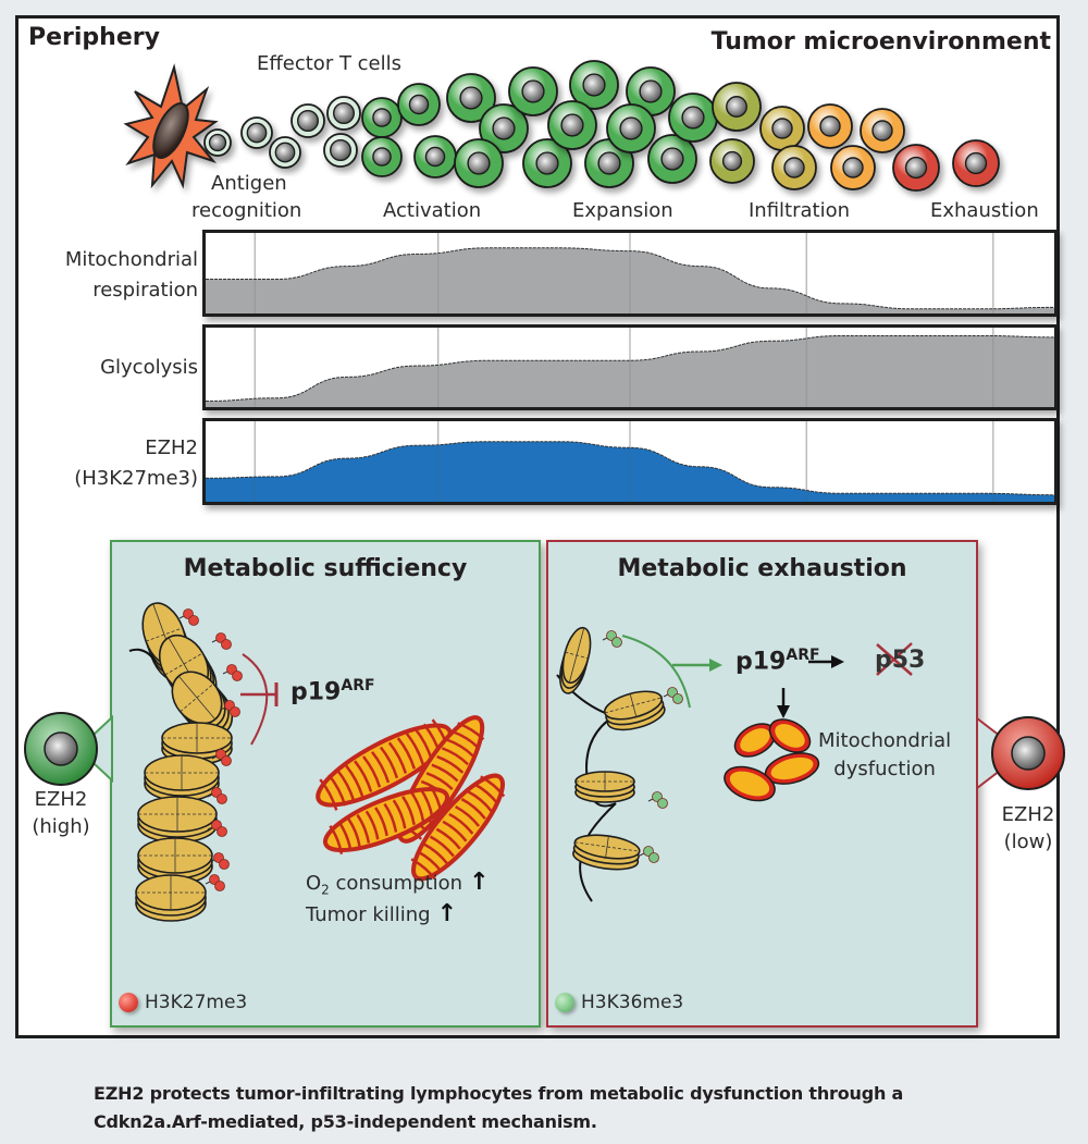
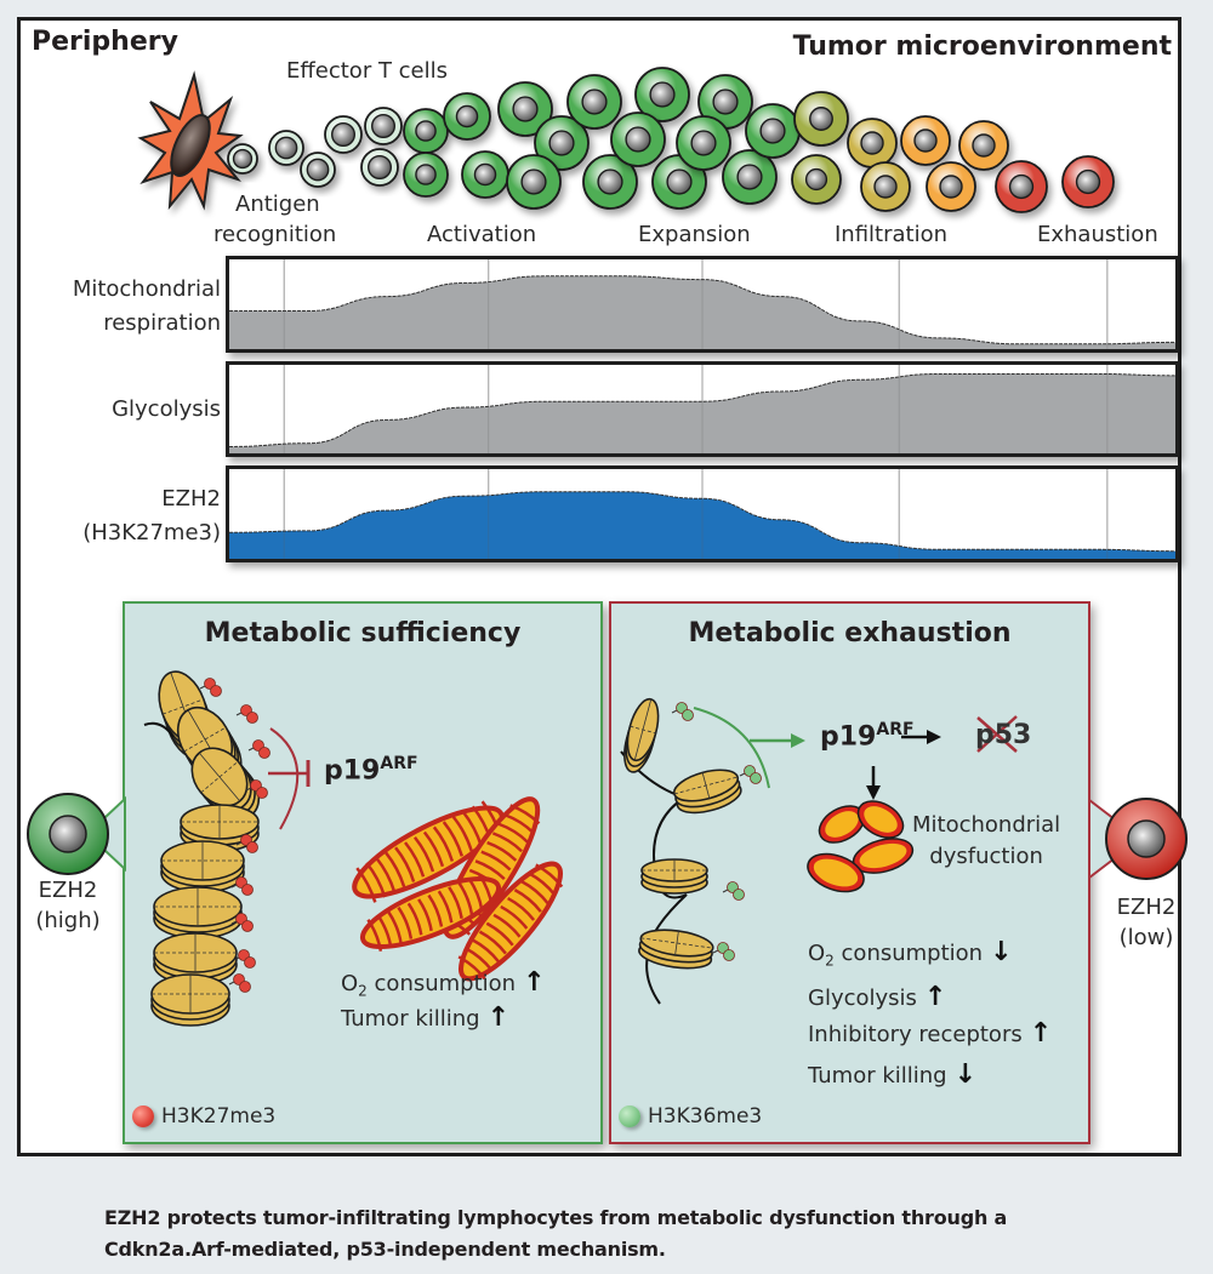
  Periphery
  Tumor microenvironment
  Effector T cells
  Antigen
  recognition
  Activation
  Expansion
  Infiltration
  Exhaustion
  Mitochondrial
  respiration
  Glycolysis
  EZH2
  (H3K27me3)
  Metabolic sufficiency
  p19ARF
  O2 consumption ↑
  Tumor killing ↑
  H3K27me3
  Metabolic exhaustion
  p19ARF
  p53
  Mitochondrial
  dysfuction
+ O2 consumption ↓
+ Glycolysis ↑
+ Inhibitory receptors ↑
+ Tumor killing ↓
  H3K36me3
  EZH2
  (high)
  EZH2
  (low)
  EZH2 protects tumor-infiltrating lymphocytes from metabolic dysfunction through a
  Cdkn2a.Arf-mediated, p53-independent mechanism.
